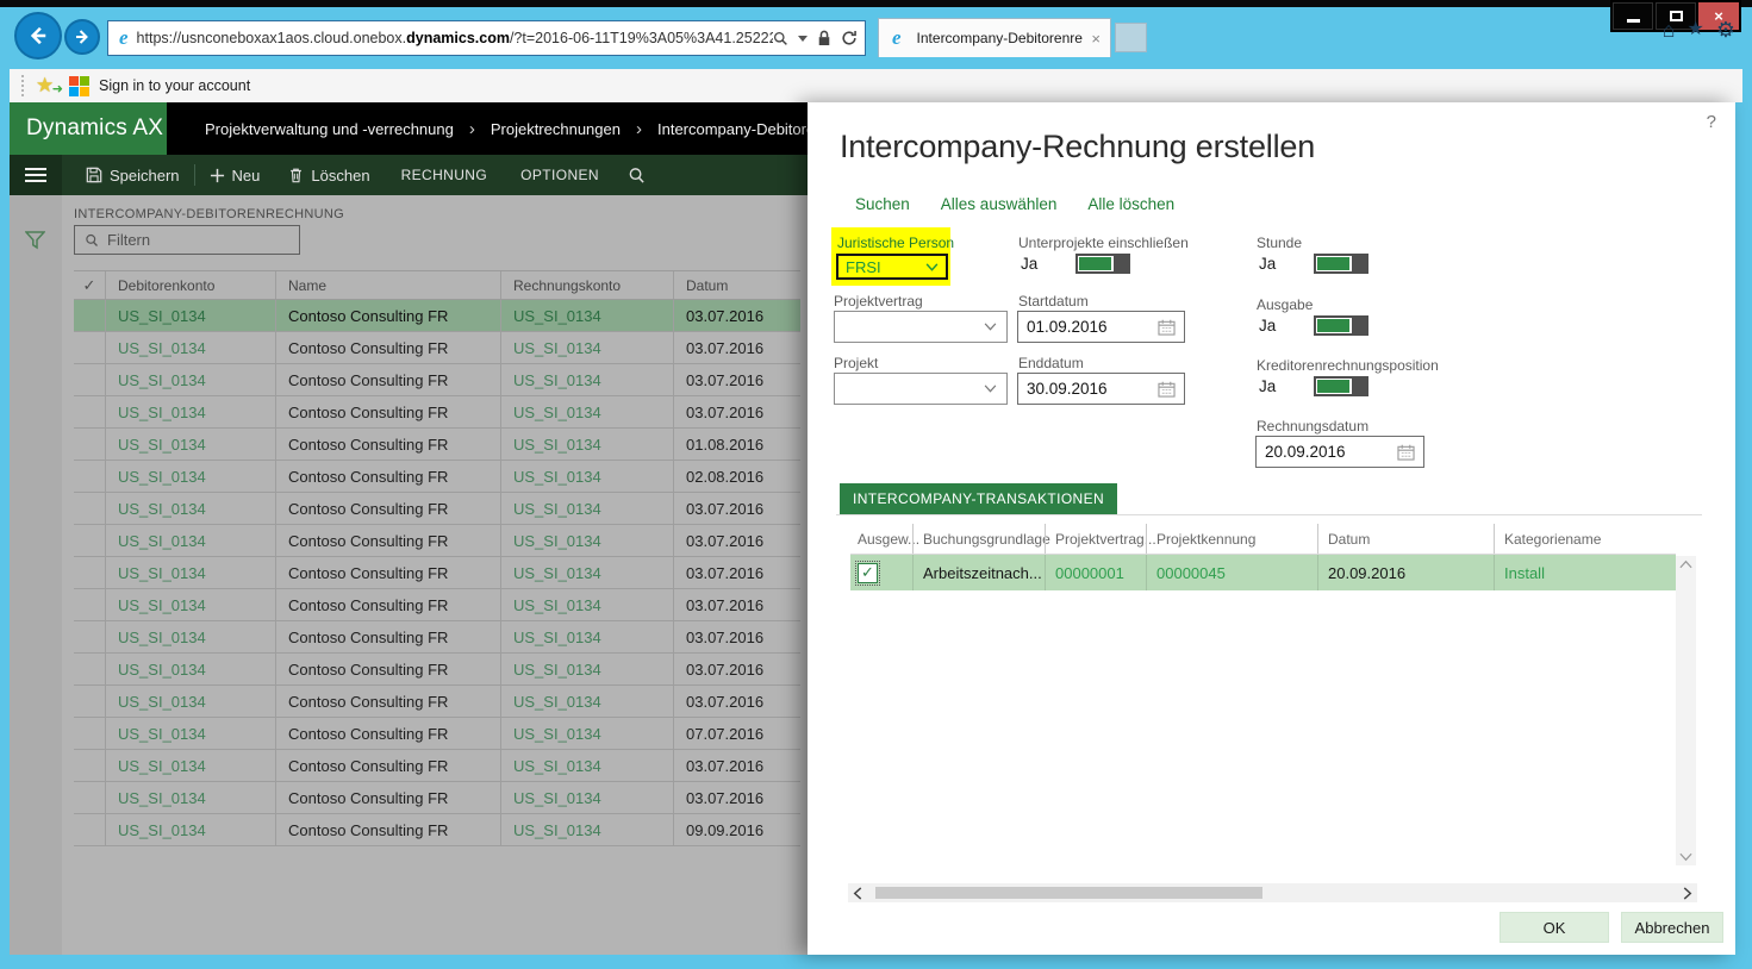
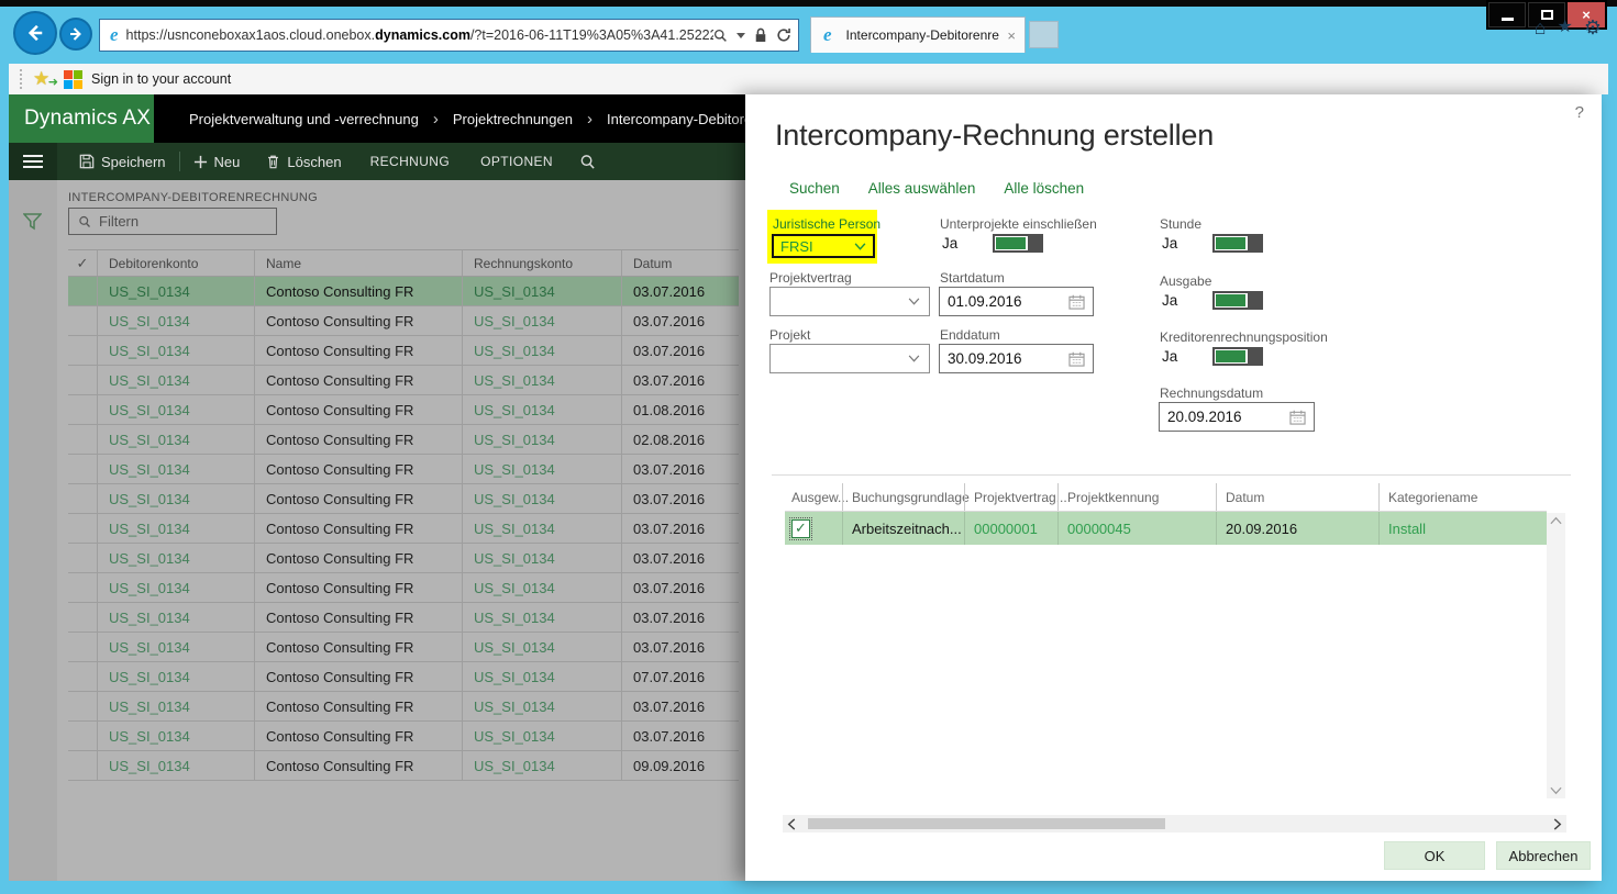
  ×
  e
  https://usnconeboxax1aos.cloud.onebox.dynamics.com/?t=2016-06-11T19%3A05%3A41.2522
  e
  Intercompany-Debitorenre
  ×
  ⌂
  ★
  ⚙
  ★
  ➜
  Sign in to your account
  Dynamics AX
  Projektverwaltung und -verrechnung
  ›
  Projektrechnungen
  ›
  Speichern
  Neu
  Löschen
  RECHNUNG
  OPTIONEN
  INTERCOMPANY-DEBITORENRECHNUNG
  Filtern
  ✓
  Debitorenkonto
  Name
  Rechnungskonto
  Datum
  US_SI_0134
  Contoso Consulting FR
  US_SI_0134
  03.07.2016
  US_SI_0134
  Contoso Consulting FR
  US_SI_0134
  03.07.2016
  US_SI_0134
  Contoso Consulting FR
  US_SI_0134
  03.07.2016
  US_SI_0134
  Contoso Consulting FR
  US_SI_0134
  03.07.2016
  US_SI_0134
  Contoso Consulting FR
  US_SI_0134
  01.08.2016
  US_SI_0134
  Contoso Consulting FR
  US_SI_0134
  02.08.2016
  US_SI_0134
  Contoso Consulting FR
  US_SI_0134
  03.07.2016
  US_SI_0134
  Contoso Consulting FR
  US_SI_0134
  03.07.2016
  US_SI_0134
  Contoso Consulting FR
  US_SI_0134
  03.07.2016
  US_SI_0134
  Contoso Consulting FR
  US_SI_0134
  03.07.2016
  US_SI_0134
  Contoso Consulting FR
  US_SI_0134
  03.07.2016
  US_SI_0134
  Contoso Consulting FR
  US_SI_0134
  03.07.2016
  US_SI_0134
  Contoso Consulting FR
  US_SI_0134
  03.07.2016
  US_SI_0134
  Contoso Consulting FR
  US_SI_0134
  07.07.2016
  US_SI_0134
  Contoso Consulting FR
  US_SI_0134
  03.07.2016
  US_SI_0134
  Contoso Consulting FR
  US_SI_0134
  03.07.2016
  US_SI_0134
  Contoso Consulting FR
  US_SI_0134
  09.09.2016
  ?
  Intercompany-Rechnung erstellen
  Suchen
  Alles auswählen
  Alle löschen
  Juristische Person
  FRSI
  Projektvertrag
  Projekt
  Unterprojekte einschließen
  Ja
  Startdatum
  01.09.2016
  Enddatum
  30.09.2016
  Stunde
  Ja
  Ausgabe
  Ja
  Kreditorenrechnungsposition
  Ja
  Rechnungsdatum
  20.09.2016
- INTERCOMPANY-TRANSAKTIONEN
  Ausgew.
  Buchungsgrundlag
  Projektvertrag
  Projektkennung
  Datum
  Kategoriename
  ✓
  Arbeitszeitnach...
  00000001
  00000045
  20.09.2016
  Install
  OK
  Abbrechen
